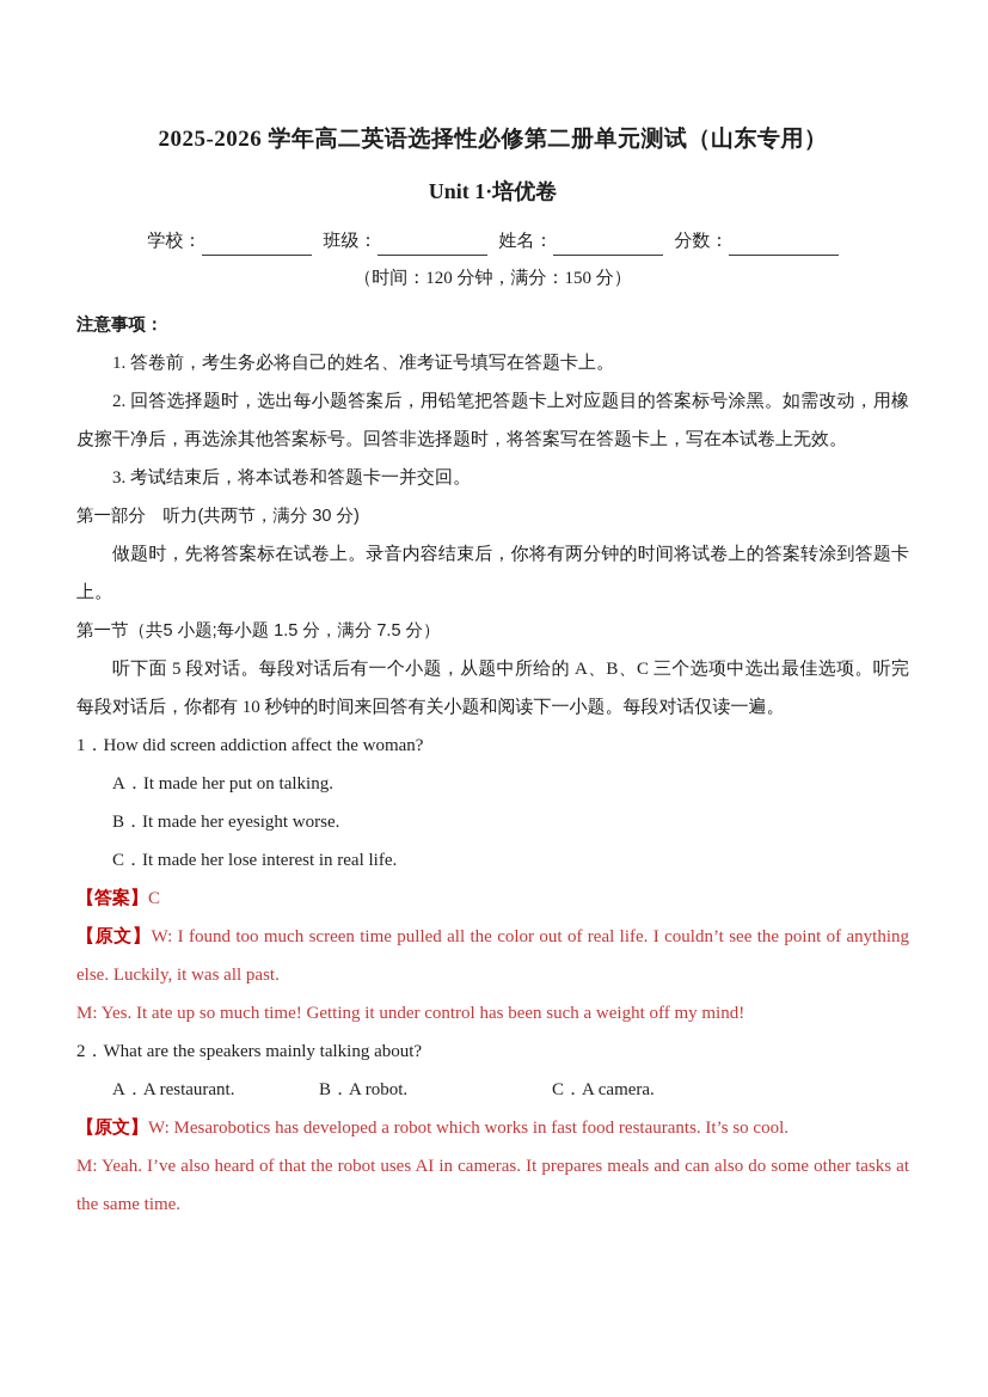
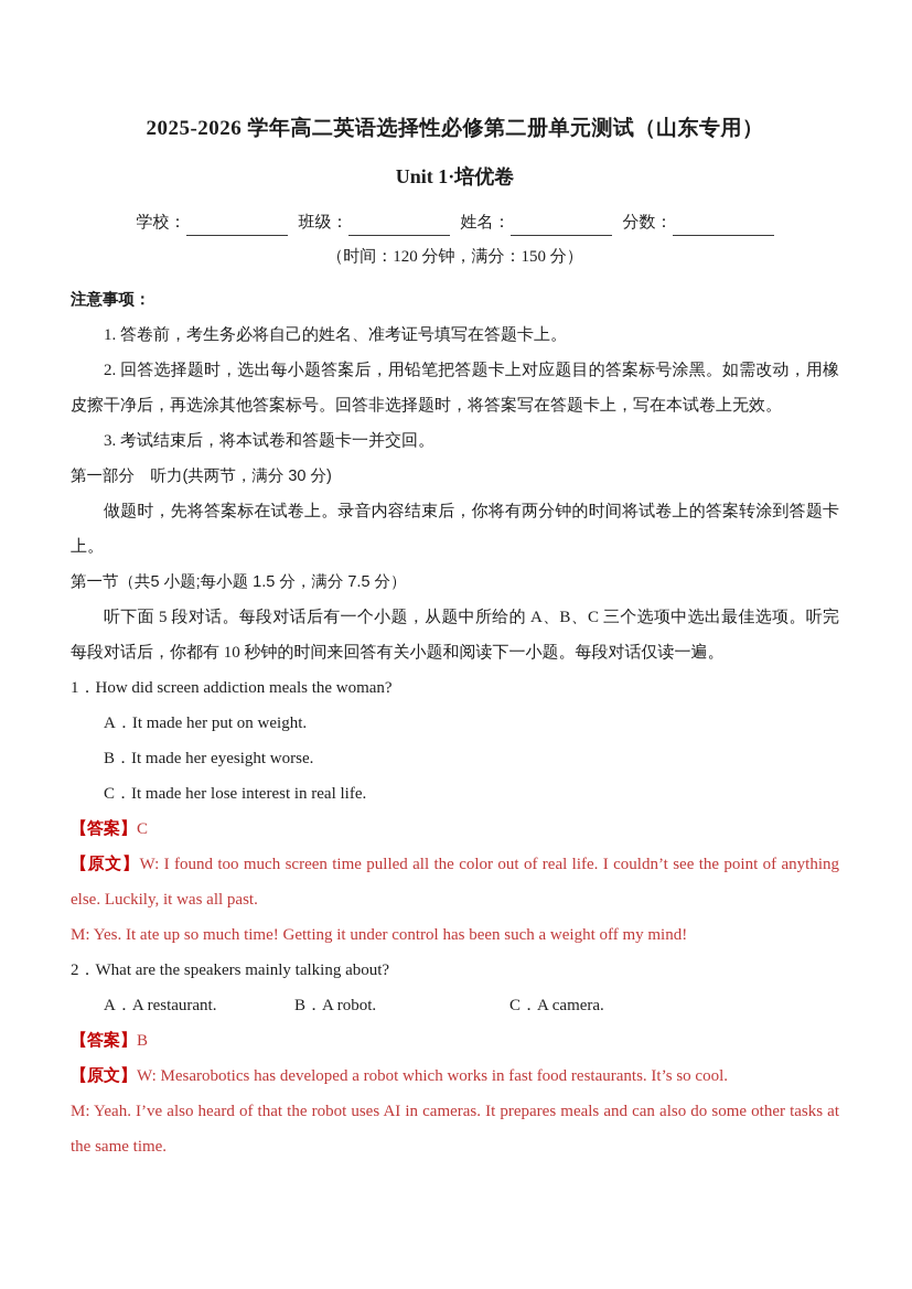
  2025-2026 学年高二英语选择性必修第二册单元测试（山东专用）
  Unit 1·培优卷
  学校：
  班级：
  姓名：
  分数：
  （时间：120 分钟，满分：150 分）
  注意事项：
  1. 答卷前，考生务必将自己的姓名、准考证号填写在答题卡上。
  2. 回答选择题时，选出每小题答案后，用铅笔把答题卡上对应题目的答案标号涂黑。如需改动，用橡皮擦干净后，再选涂其他答案标号。回答非选择题时，将答案写在答题卡上，写在本试卷上无效。
  3. 考试结束后，将本试卷和答题卡一并交回。
  第一部分 听力(共两节，满分 30 分)
  做题时，先将答案标在试卷上。录音内容结束后，你将有两分钟的时间将试卷上的答案转涂到答题卡上。
  第一节（共5 小题;每小题 1.5 分，满分 7.5 分）
  听下面 5 段对话。每段对话后有一个小题，从题中所给的 A、B、C 三个选项中选出最佳选项。听完每段对话后，你都有 10 秒钟的时间来回答有关小题和阅读下一小题。每段对话仅读一遍。
- 1．How did screen addiction affect the woman?
+ 1．How did screen addiction meals the woman?
- A．It made her put on talking.
+ A．It made her put on weight.
  B．It made her eyesight worse.
  C．It made her lose interest in real life.
  【答案】C
  【原文】W: I found too much screen time pulled all the color out of real life. I couldn’t see the point of anything else. Luckily, it was all past.
  M: Yes. It ate up so much time! Getting it under control has been such a weight off my mind!
  2．What are the speakers mainly talking about?
  A．A restaurant.
  B．A robot.
  C．A camera.
+ 【答案】B
  【原文】W: Mesarobotics has developed a robot which works in fast food restaurants. It’s so cool.
  M: Yeah. I’ve also heard of that the robot uses AI in cameras. It prepares meals and can also do some other tasks at the same time.
